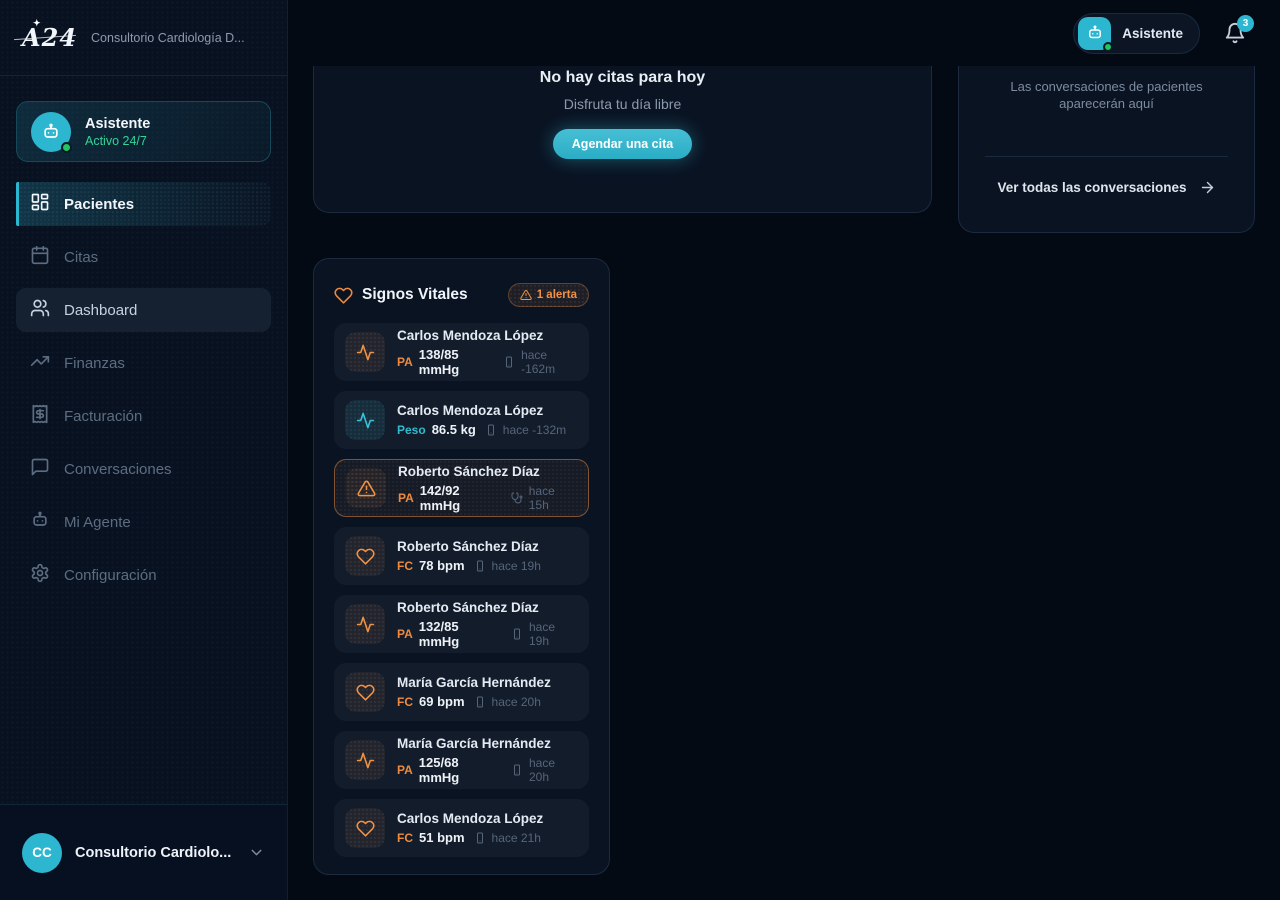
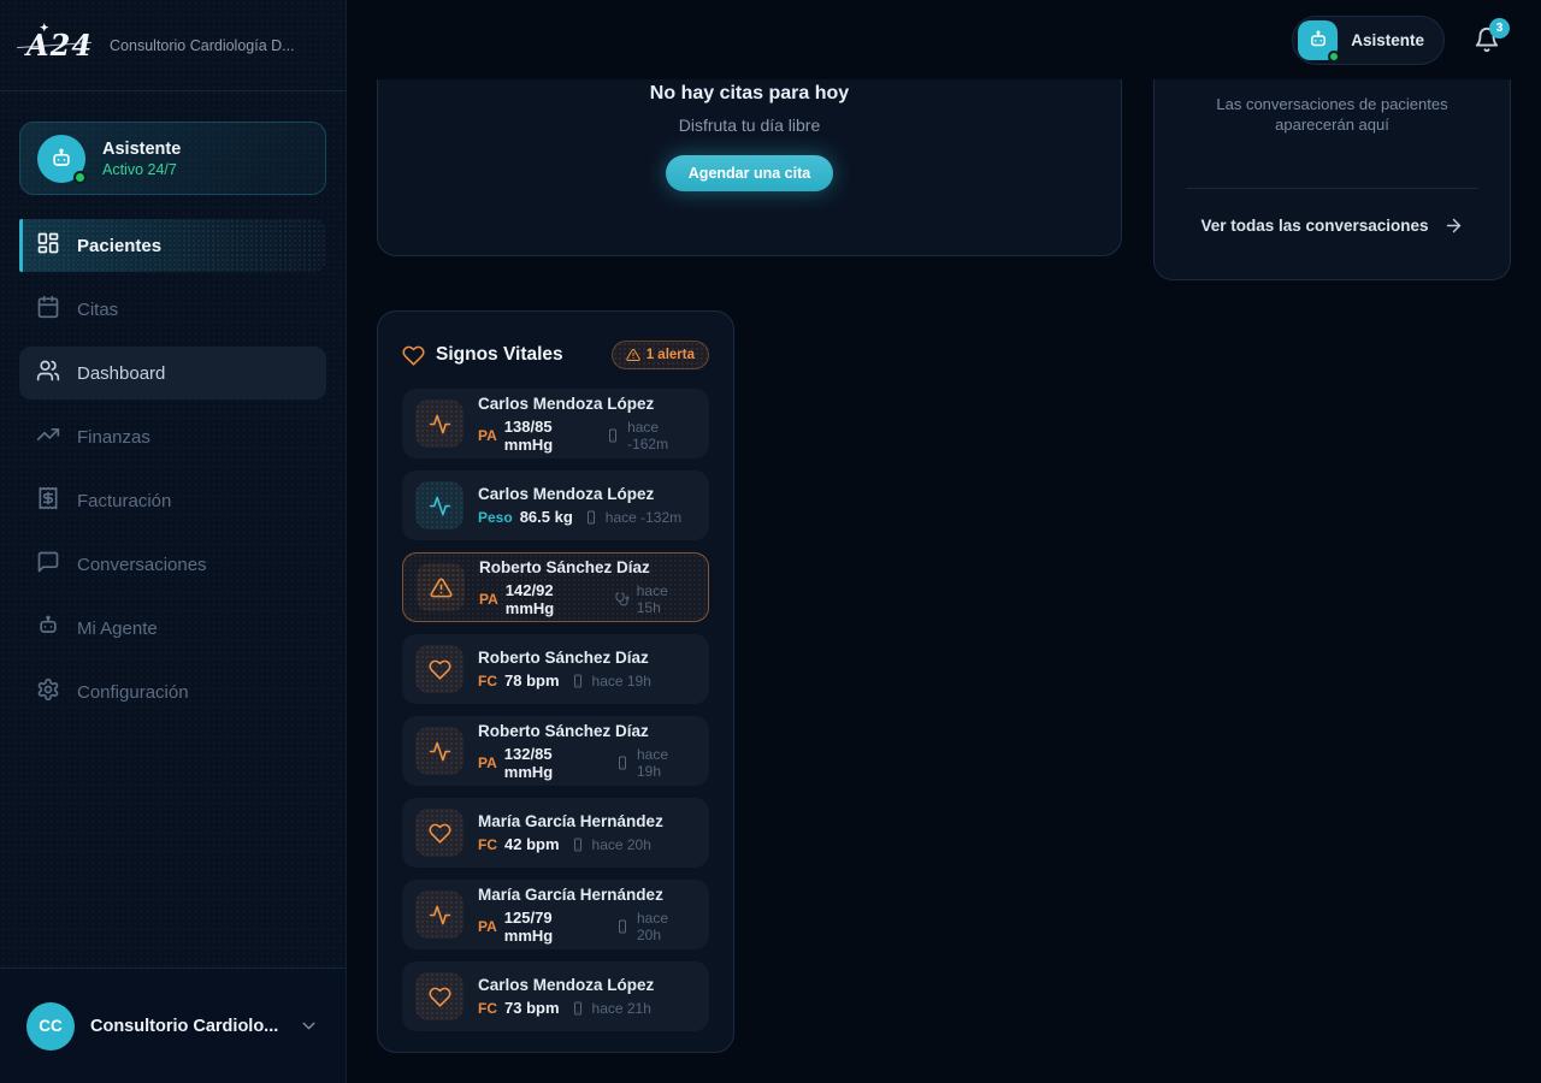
  A24
  ✦
  Consultorio Cardiología D...
  Asistente
  Activo 24/7
  Pacientes
  Citas
  Dashboard
  Finanzas
  Facturación
  Conversaciones
  Mi Agente
  Configuración
  CC
  Consultorio Cardiolo...
  Asistente
  3
  No hay citas para hoy
  Disfruta tu día libre
  Agendar una cita
  Las conversaciones de pacientes
  aparecerán aquí
  Ver todas las conversaciones
  Signos Vitales
  1 alerta
  Carlos Mendoza López
  PA
  138/85 mmHg
  hace -162m
  Carlos Mendoza López
  Peso
  86.5 kg
  hace -132m
  Roberto Sánchez Díaz
  PA
  142/92 mmHg
  hace 15h
  Roberto Sánchez Díaz
  FC
  78 bpm
  hace 19h
  Roberto Sánchez Díaz
  PA
  132/85 mmHg
  hace 19h
  María García Hernández
  FC
- 69 bpm
+ 42 bpm
  hace 20h
  María García Hernández
  PA
- 125/68 mmHg
+ 125/79 mmHg
  hace 20h
  Carlos Mendoza López
  FC
- 51 bpm
+ 73 bpm
  hace 21h
